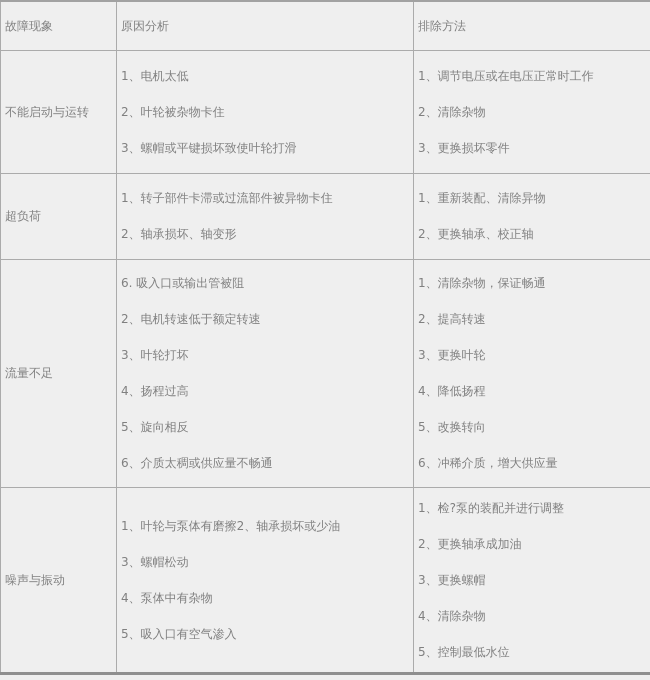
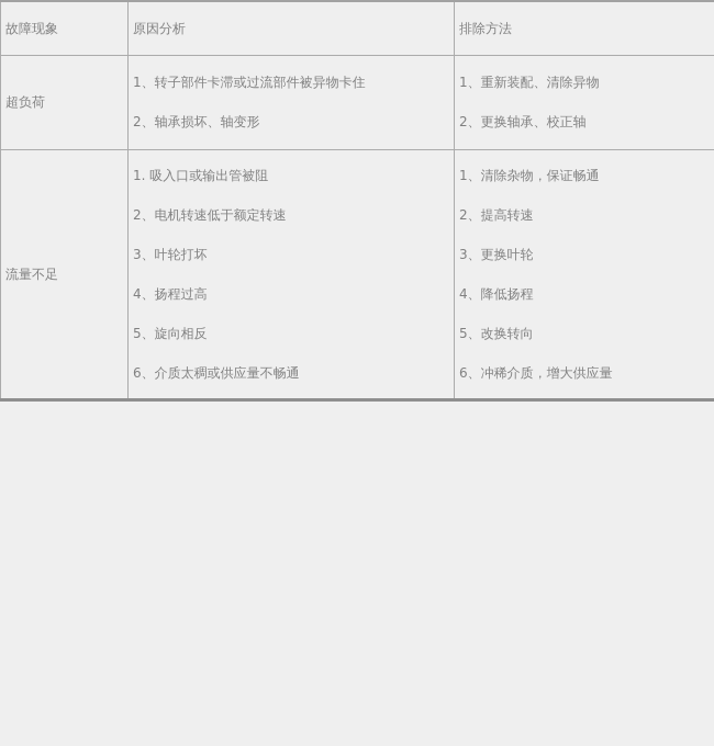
  故障现象	原因分析	排除方法
- 不能启动与运转	1、电机太低2、叶轮被杂物卡住3、螺帽或平键损坏致使叶轮打滑	1、调节电压或在电压正常时工作2、清除杂物3、更换损坏零件
  超负荷	1、转子部件卡滞或过流部件被异物卡住2、轴承损坏、轴变形	1、重新装配、清除异物2、更换轴承、校正轴
- 流量不足	6. 吸入口或输出管被阻2、电机转速低于额定转速3、叶轮打坏4、扬程过高5、旋向相反6、介质太稠或供应量不畅通	1、清除杂物，保证畅通2、提高转速3、更换叶轮4、降低扬程5、改换转向6、冲稀介质，增大供应量
+ 流量不足	1. 吸入口或输出管被阻2、电机转速低于额定转速3、叶轮打坏4、扬程过高5、旋向相反6、介质太稠或供应量不畅通	1、清除杂物，保证畅通2、提高转速3、更换叶轮4、降低扬程5、改换转向6、冲稀介质，增大供应量
- 噪声与振动	1、叶轮与泵体有磨擦2、轴承损坏或少油3、螺帽松动4、泵体中有杂物5、吸入口有空气渗入	1、检?泵的装配并进行调整2、更换轴承成加油3、更换螺帽4、清除杂物5、控制最低水位
